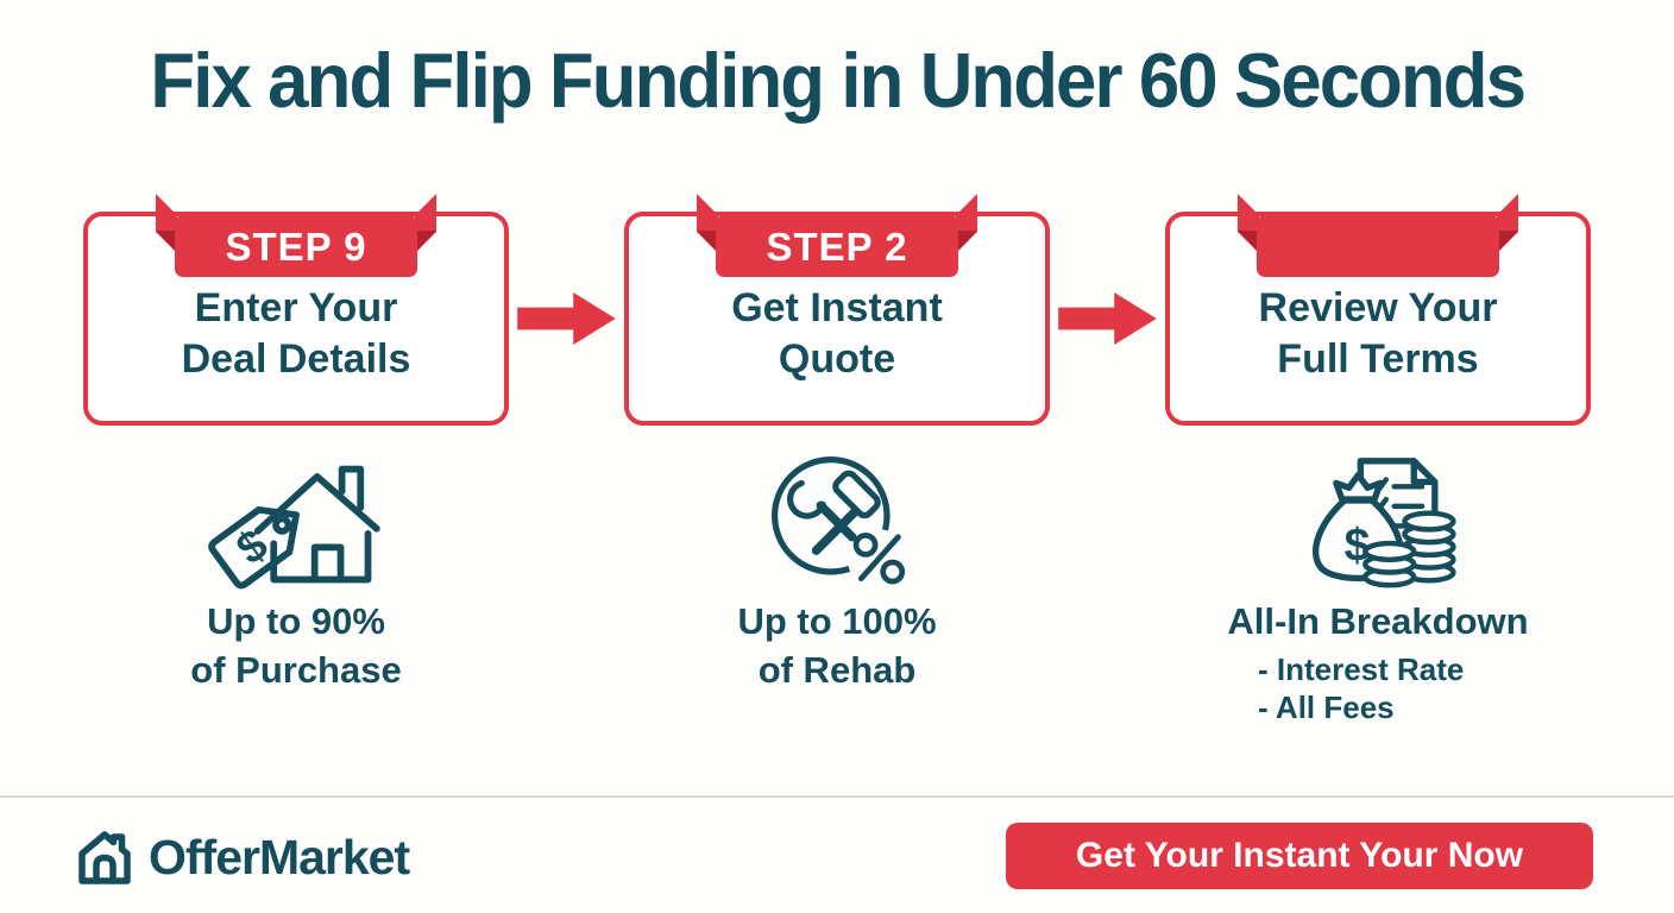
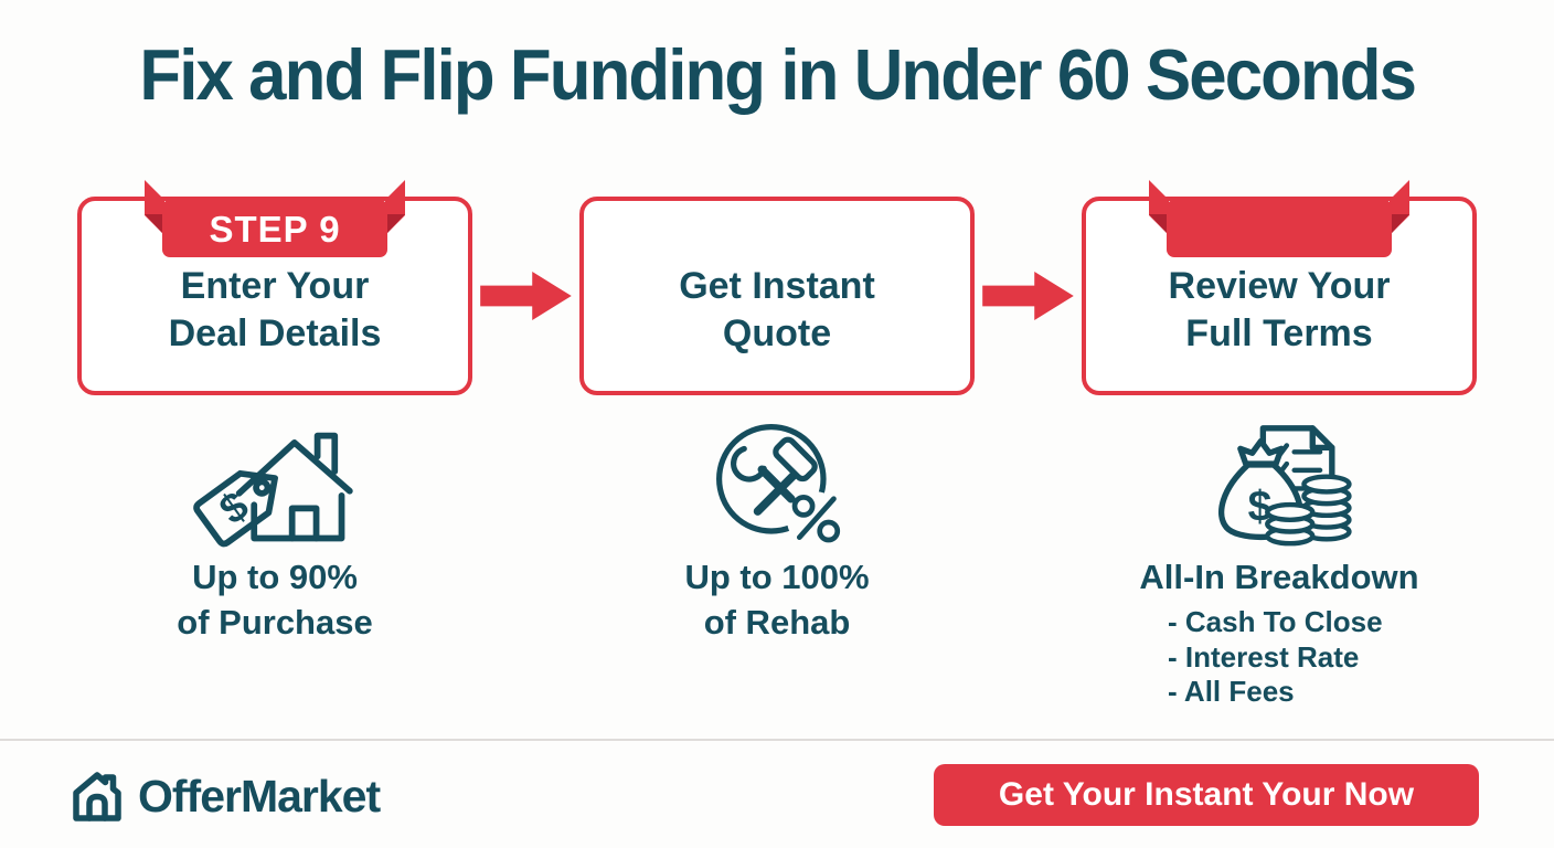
  Fix and Flip Funding in Under 60 Seconds
  STEP 9
  Enter Your
  Deal Details
- STEP 2
  Get Instant
  Quote
  Review Your
  Full Terms
  $
  Up to 90%
  of Purchase
  Up to 100%
  of Rehab
  All-In Breakdown
+ - Cash To Close
  - Interest Rate
  - All Fees
  OfferMarket
  Get Your Instant Your Now
